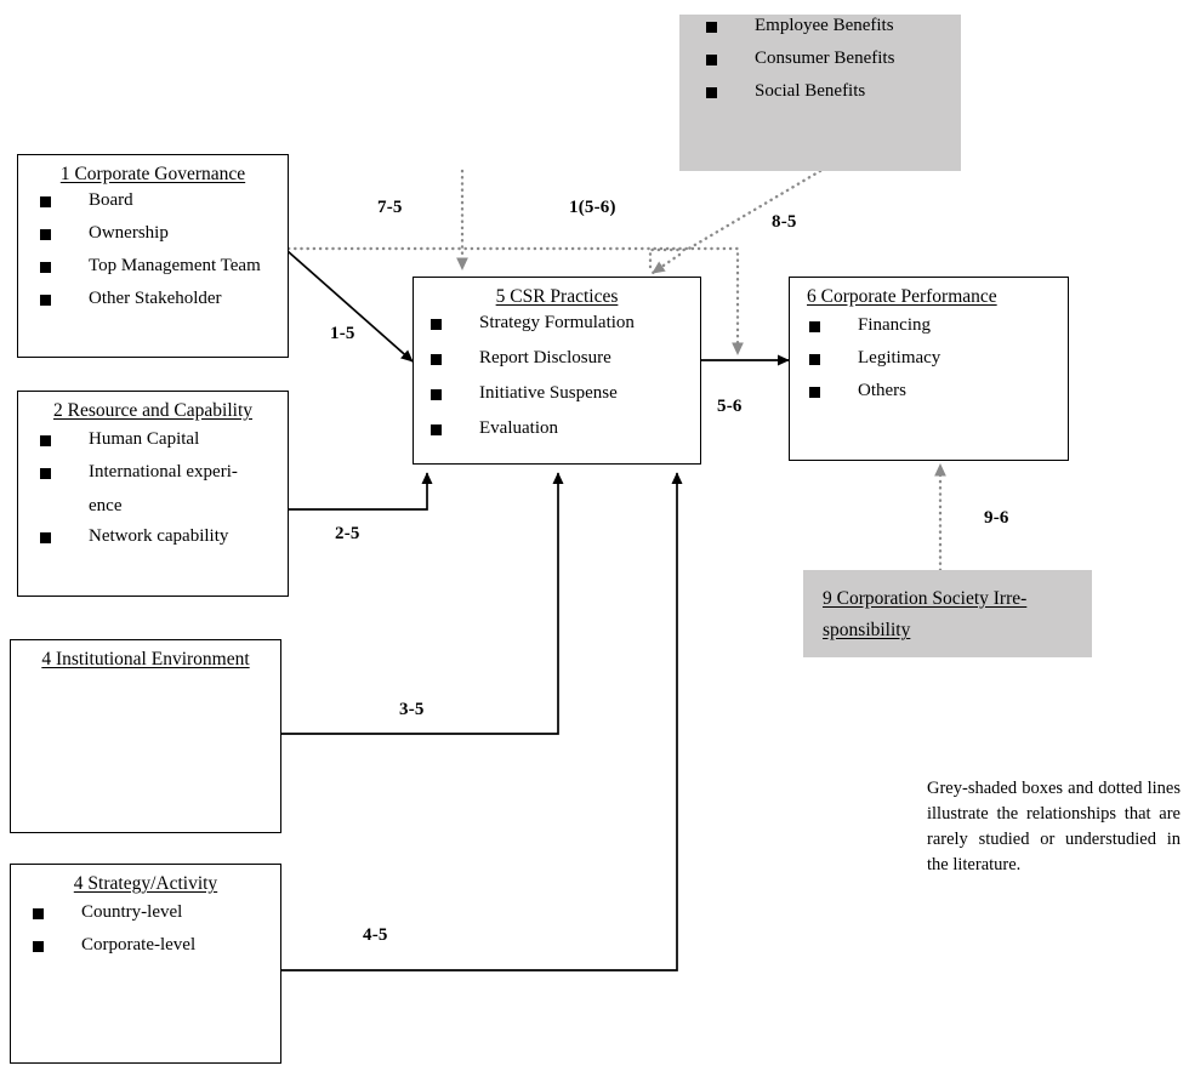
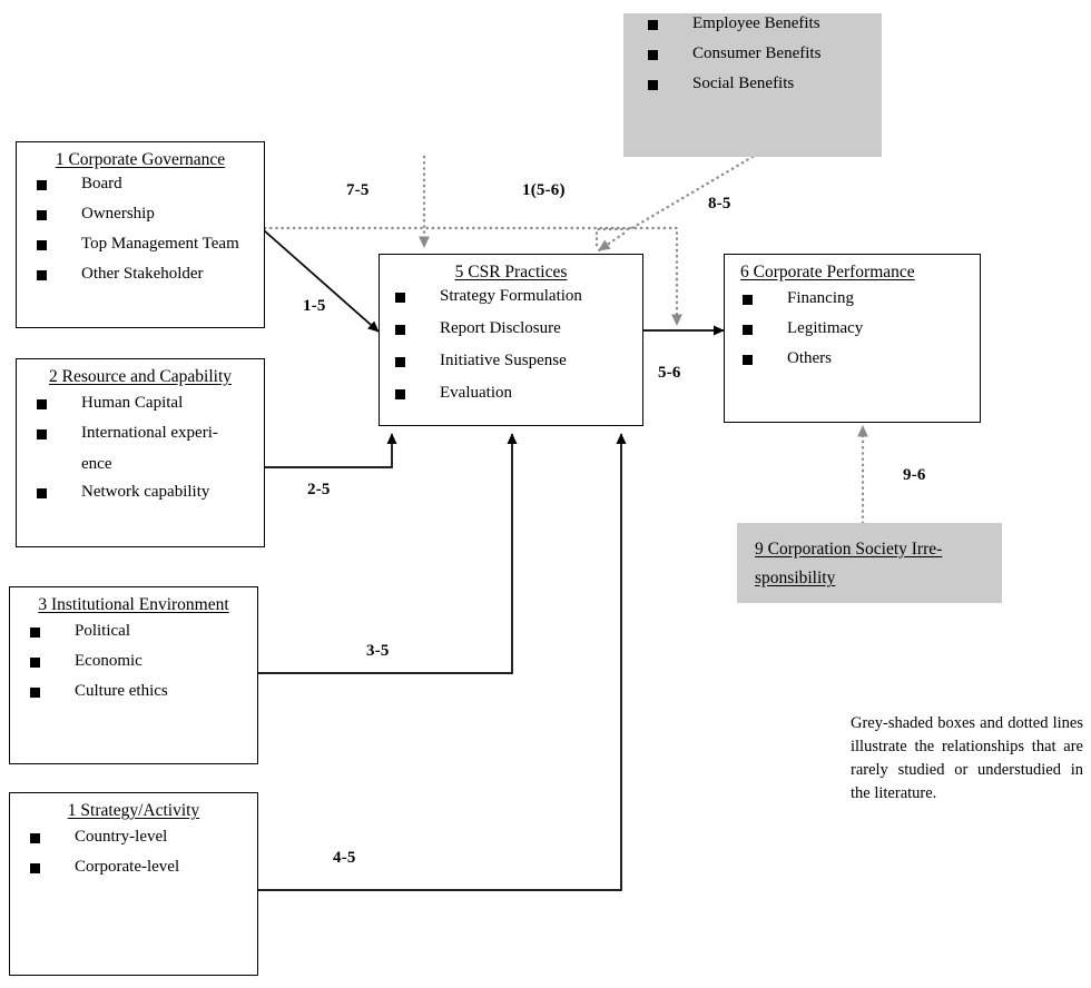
  Employee Benefits
  Consumer Benefits
  Social Benefits
  1 Corporate Governance
  Board
  Ownership
  Top Management Team
  Other Stakeholder
  2 Resource and Capability
  Human Capital
  International experi-
  ence
  Network capability
- 4 Institutional Environment
+ 3 Institutional Environment
+ Political
+ Economic
+ Culture ethics
- 4 Strategy/Activity
+ 1 Strategy/Activity
  Country-level
  Corporate-level
  5 CSR Practices
  Strategy Formulation
  Report Disclosure
  Initiative Suspense
  Evaluation
  6 Corporate Performance
  Financing
  Legitimacy
  Others
  9 Corporation Society Irre-
  sponsibility
  7-5
  1(5-6)
  8-5
  1-5
  2-5
  3-5
  4-5
  5-6
  9-6
  Grey-shaded boxes and dotted lines illustrate the relationships that are rarely studied or understudied in the literature.
